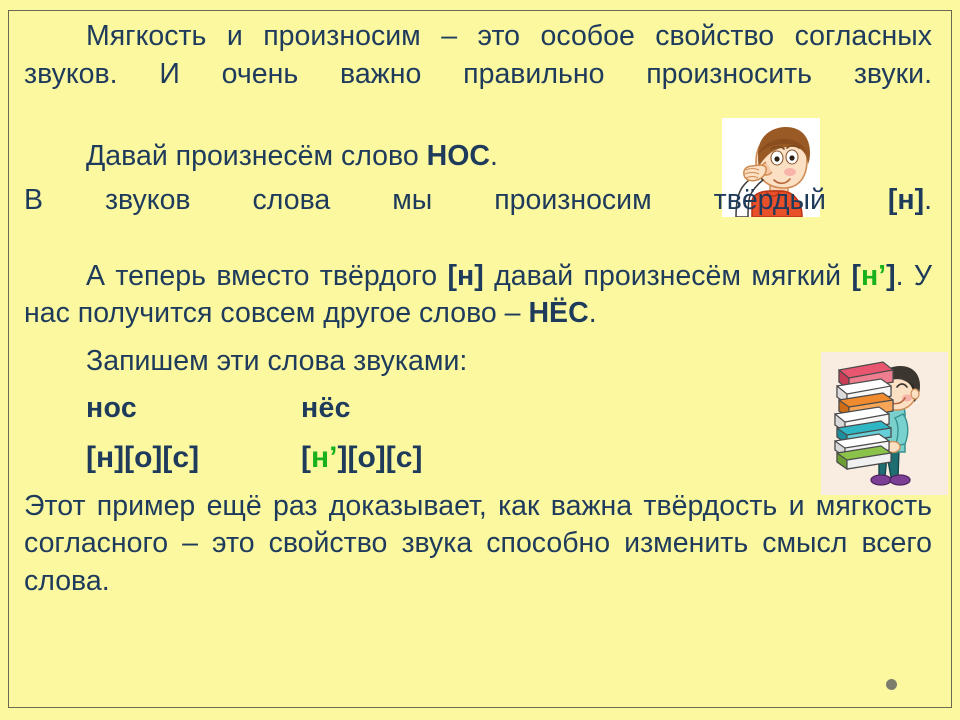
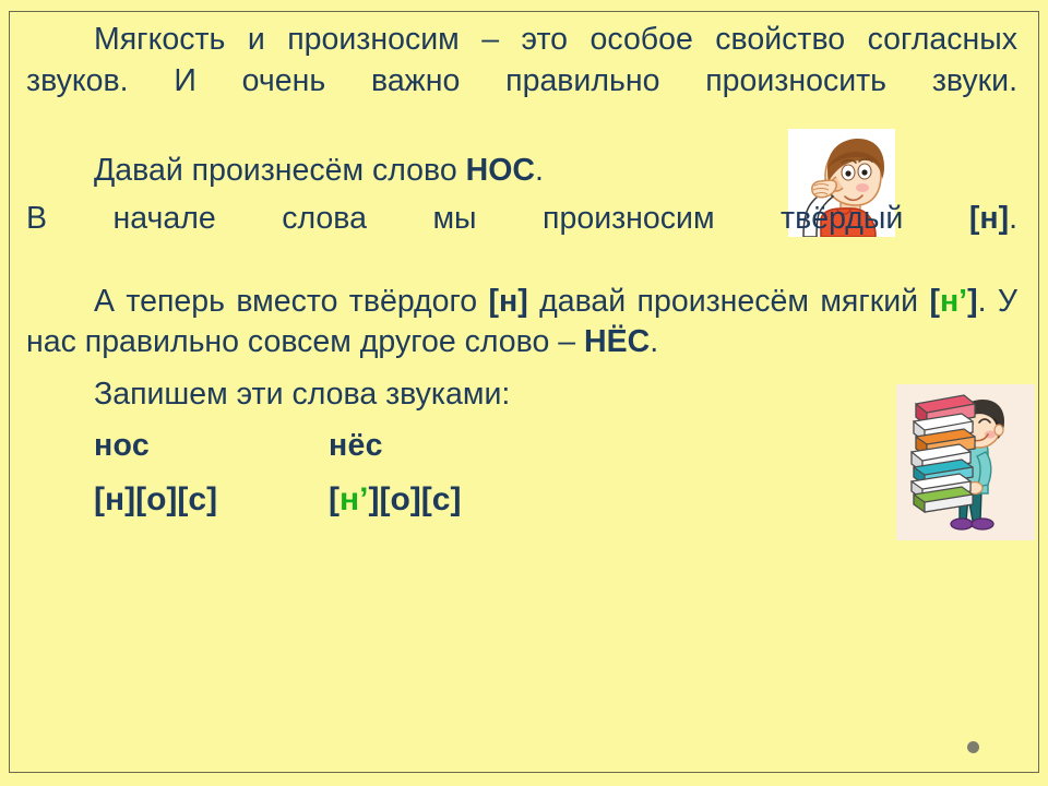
  Мягкость и произносим – это особое свойство согласных звуков. И очень важно правильно произносить звуки.
  Давай произнесём слово НОС.
- В звуков слова мы произносим твёрдый [н].
+ В начале слова мы произносим твёрдый [н].
- А теперь вместо твёрдого [н] давай произнесём мягкий [н’]. У нас получится совсем другое слово – НЁС.
+ А теперь вместо твёрдого [н] давай произнесём мягкий [н’]. У нас правильно совсем другое слово – НЁС.
  Запишем эти слова звуками:
  нос нёс
  [н][о][с] [н’][о][с]
- Этот пример ещё раз доказывает, как важна твёрдость и мягкость согласного – это свойство звука способно изменить смысл всего слова.
